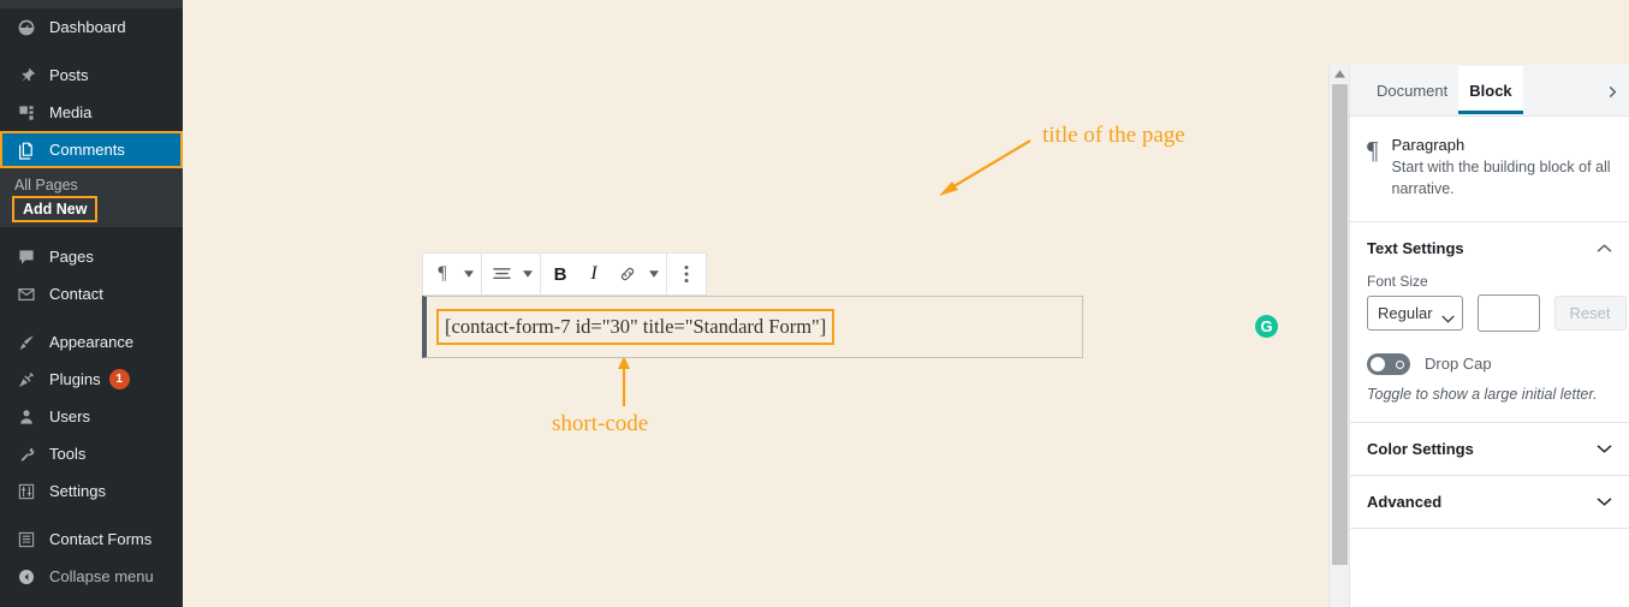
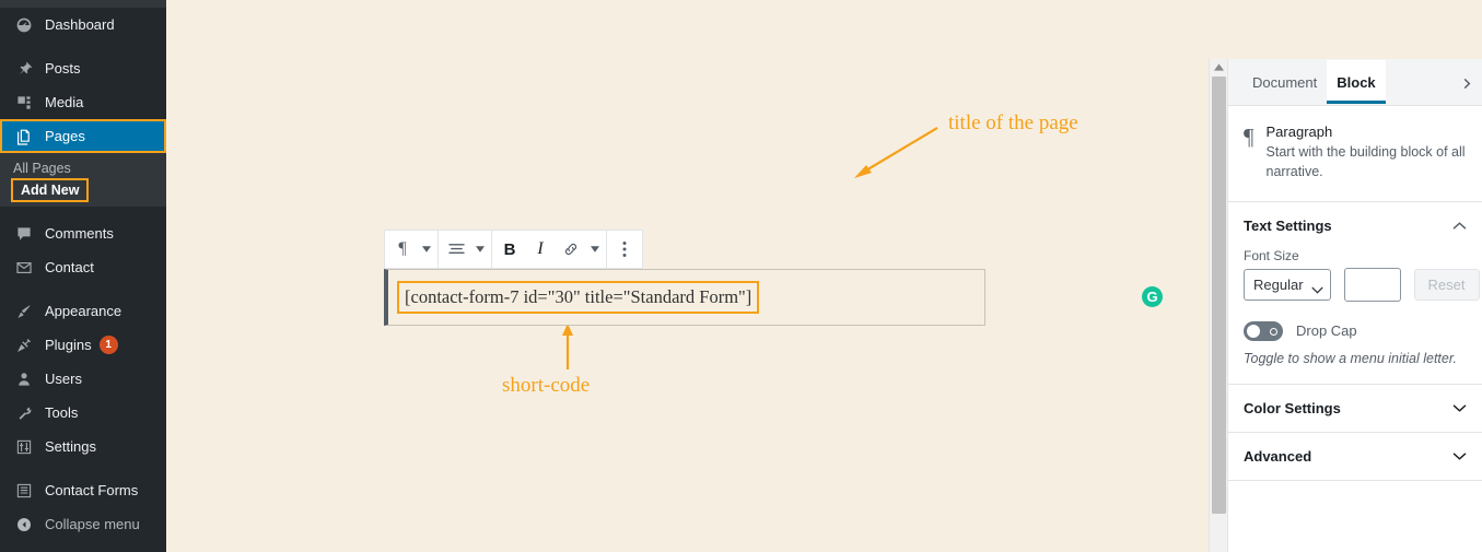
  Dashboard
  Posts
  Media
- Comments
+ Pages
  All Pages
  Add New
- Pages
+ Comments
  Contact
  Appearance
  Plugins
  1
  Users
  Tools
  Settings
  Contact Forms
  Collapse menu
  title of the page
  short-code
  ¶
  B
  I
  [contact-form-7 id="30" title="Standard Form"]
  G
  Document
  Block
  ¶
  Paragraph
  Start with the building block of all narrative.
  Text Settings
  Font Size
  Regular
  Reset
  Drop Cap
- Toggle to show a large initial letter.
+ Toggle to show a menu initial letter.
  Color Settings
  Advanced
